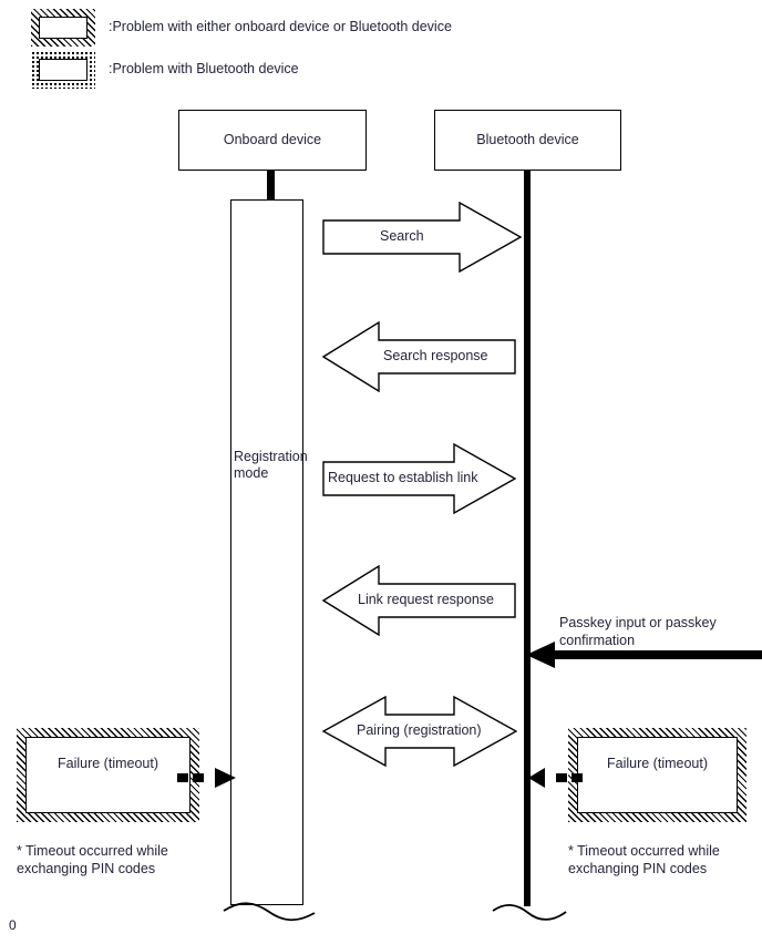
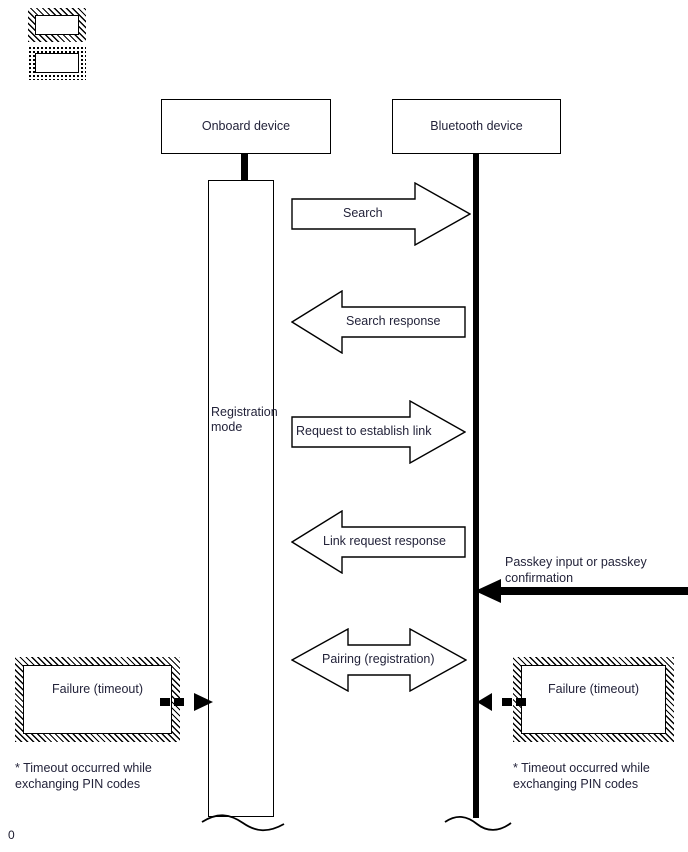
- :Problem with either onboard device or Bluetooth device
- :Problem with Bluetooth device
  Onboard device
  Bluetooth device
  Registration
  mode
  Search
  Search response
  Request to establish link
  Link request response
  Pairing (registration)
  Passkey input or passkey
  confirmation
  Failure (timeout)
  * Timeout occurred while
  exchanging PIN codes
  Failure (timeout)
  * Timeout occurred while
  exchanging PIN codes
  0
